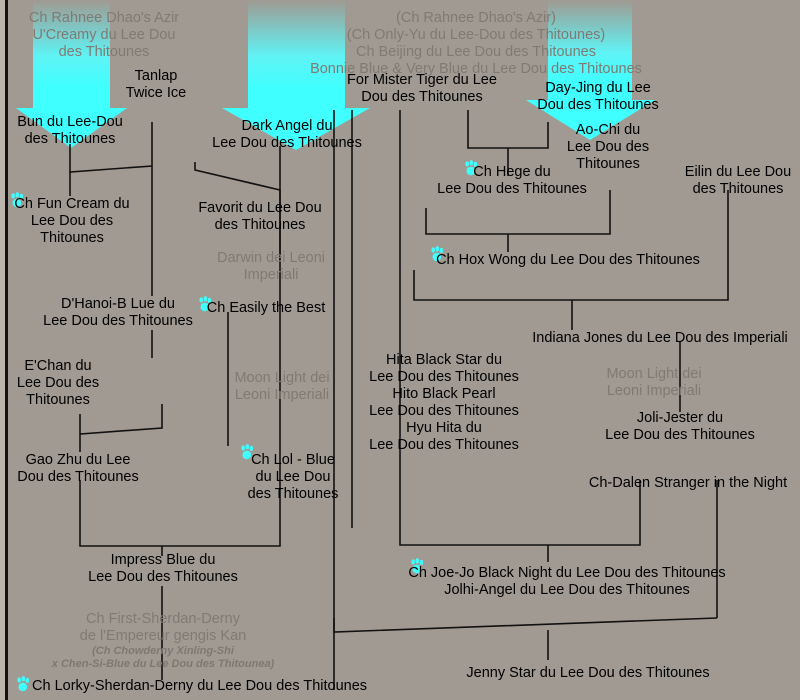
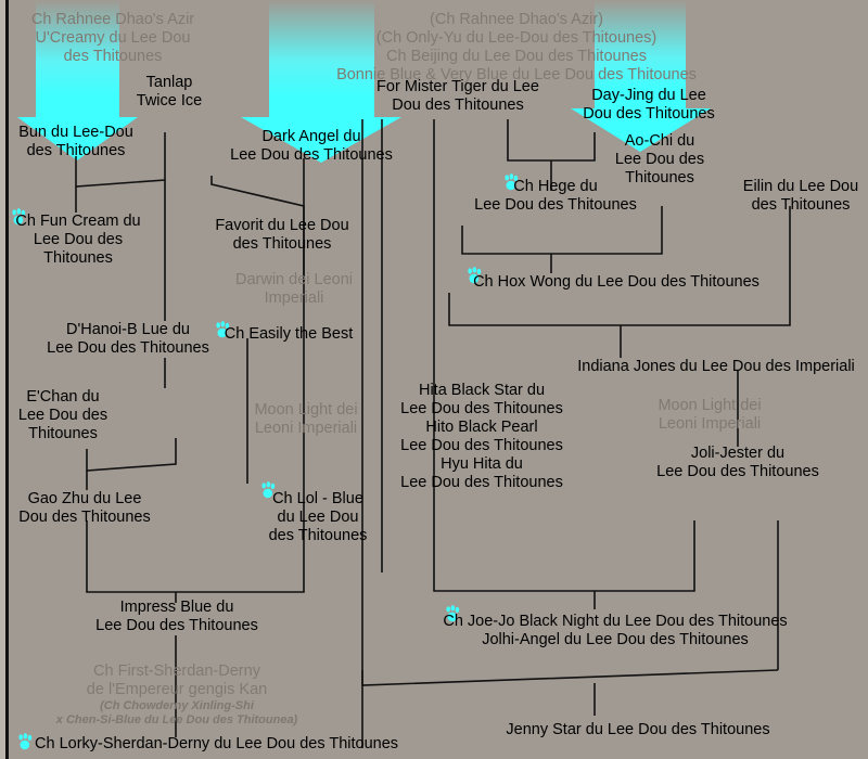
  Ch Rahnee Dhao's Azir
  U'Creamy du Lee Dou
  des Thitounes
  (Ch Rahnee Dhao's Azir)
  (Ch Only-Yu du Lee-Dou des Thitounes)
  Ch Beijing du Lee Dou des Thitounes
  Bonnie Blue & Very Blue du Lee Dou des Thitounes
  Tanlap
  Twice Ice
  For Mister Tiger du Lee
  Dou des Thitounes
  Day-Jing du Lee
  Dou des Thitounes
  Bun du Lee-Dou
  des Thitounes
  Dark Angel du
  Lee Dou des Thitounes
  Ao-Chi du
  Lee Dou des
  Thitounes
  Ch Hege du
  Lee Dou des Thitounes
  Eilin du Lee Dou
  des Thitounes
  Ch Fun Cream du
  Lee Dou des
  Thitounes
  Favorit du Lee Dou
  des Thitounes
  Darwin dei Leoni
  Imperiali
  Ch Hox Wong du Lee Dou des Thitounes
  D'Hanoi-B Lue du
  Lee Dou des Thitounes
  Ch Easily the Best
  Indiana Jones du Lee Dou des Imperiali
  E'Chan du
  Lee Dou des
  Thitounes
  Moon Light dei
  Leoni Imperiali
  Hita Black Star du
  Lee Dou des Thitounes
  Hito Black Pearl
  Lee Dou des Thitounes
  Hyu Hita du
  Lee Dou des Thitounes
  Moon Light dei
  Leoni Imperiali
  Joli-Jester du
  Lee Dou des Thitounes
  Gao Zhu du Lee
  Dou des Thitounes
  Ch Lol - Blue
  du Lee Dou
  des Thitounes
- Ch-Dalen Stranger in the Night
  Impress Blue du
  Lee Dou des Thitounes
  Ch Joe-Jo Black Night du Lee Dou des Thitounes
  Jolhi-Angel du Lee Dou des Thitounes
  Ch First-Sherdan-Derny
  de l'Empereur gengis Kan
  (Ch Chowderny Xinling-Shi
  x Chen-Si-Blue du Lee Dou des Thitounea)
  Ch Lorky-Sherdan-Derny du Lee Dou des Thitounes
  Jenny Star du Lee Dou des Thitounes
